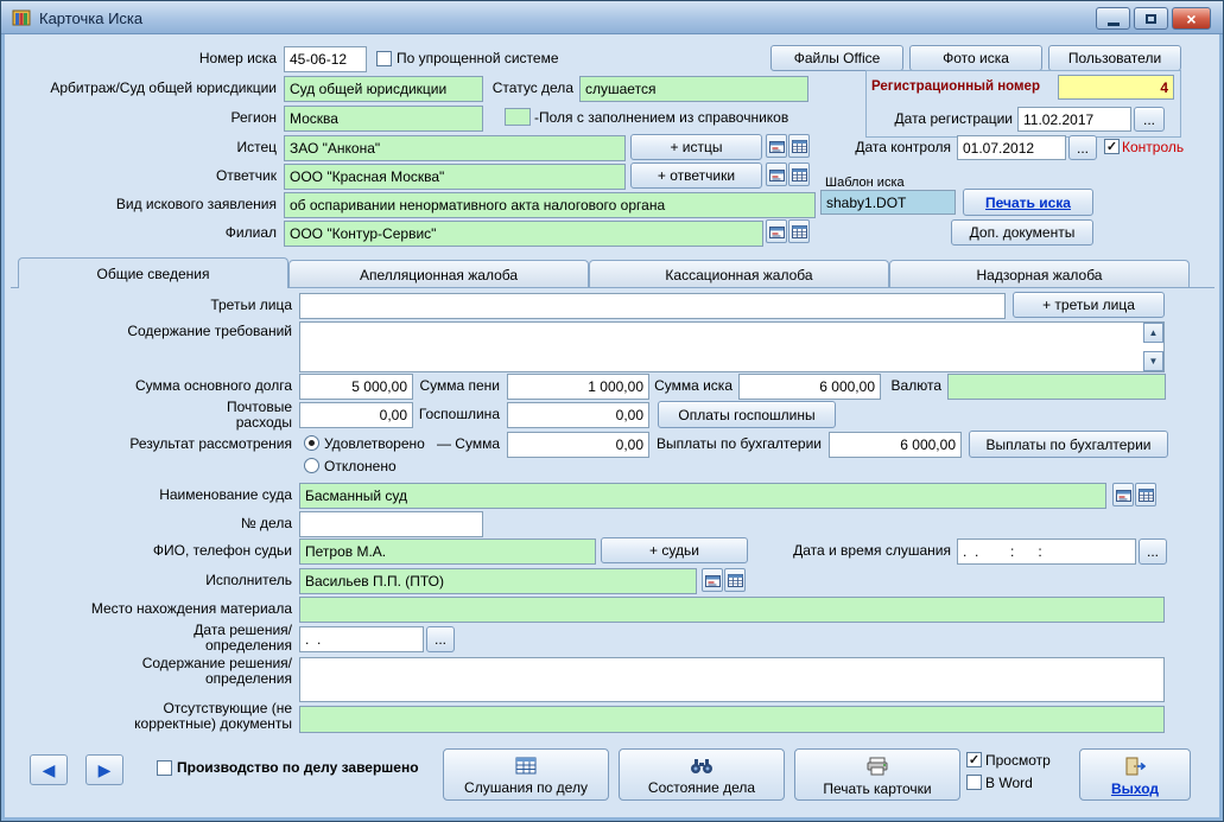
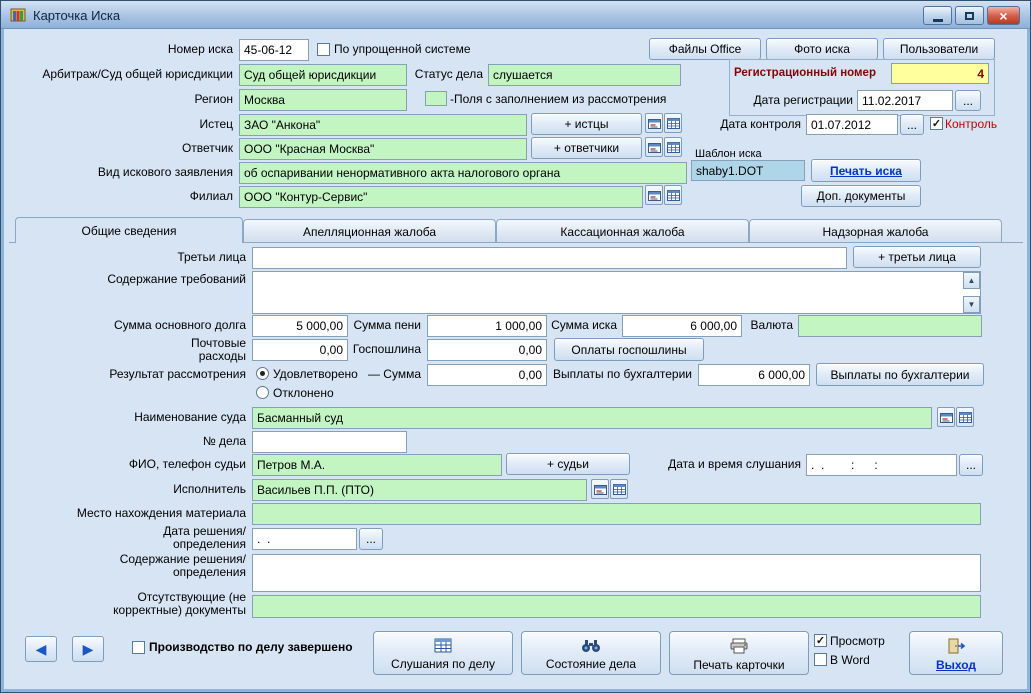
  Карточка Иска
  ×
  Номер иска
  45-06-12
  По упрощенной системе
  Файлы Office
  Фото иска
  Пользователи
  Арбитраж/Суд общей юрисдикции
  Суд общей юрисдикции
  Статус дела
  слушается
  Регистрационный номер
  4
  Дата регистрации
  11.02.2017
  ...
  Регион
  Москва
- -Поля с заполнением из справочников
+ -Поля с заполнением из рассмотрения
  Истец
  ЗАО "Анкона"
  + истцы
  Дата контроля
  01.07.2012
  ...
  Контроль
  Ответчик
  ООО "Красная Москва"
  + ответчики
  Шаблон иска
  Вид искового заявления
  об оспаривании ненормативного акта налогового органа
  shaby1.DOT
  Печать иска
  Филиал
  ООО "Контур-Сервис"
  Доп. документы
  Общие сведения
  Апелляционная жалоба
  Кассационная жалоба
  Надзорная жалоба
  Третьи лица
  + третьи лица
  Содержание требований
  ▲
  ▼
  Сумма основного долга
  5 000,00
  Сумма пени
  1 000,00
  Сумма иска
  6 000,00
  Валюта
  Почтовые
  расходы
  0,00
  Госпошлина
  0,00
  Оплаты госпошлины
  Результат рассмотрения
  Удовлетворено
  — Сумма
  0,00
  Выплаты по бухгалтерии
  6 000,00
  Выплаты по бухгалтерии
  Отклонено
  Наименование суда
  Басманный суд
  № дела
  ФИО, телефон судьи
  Петров М.А.
  + судьи
  Дата и время слушания
  . . : :
  ...
  Исполнитель
  Васильев П.П. (ПТО)
  Место нахождения материала
  Дата решения/
  определения
  . .
  ...
  Содержание решения/
  определения
  Отсутствующие (не
  корректные) документы
  ◀
  ▶
  Производство по делу завершено
  Слушания по делу
  Состояние дела
  Печать карточки
  Просмотр
  В Word
  Выход
